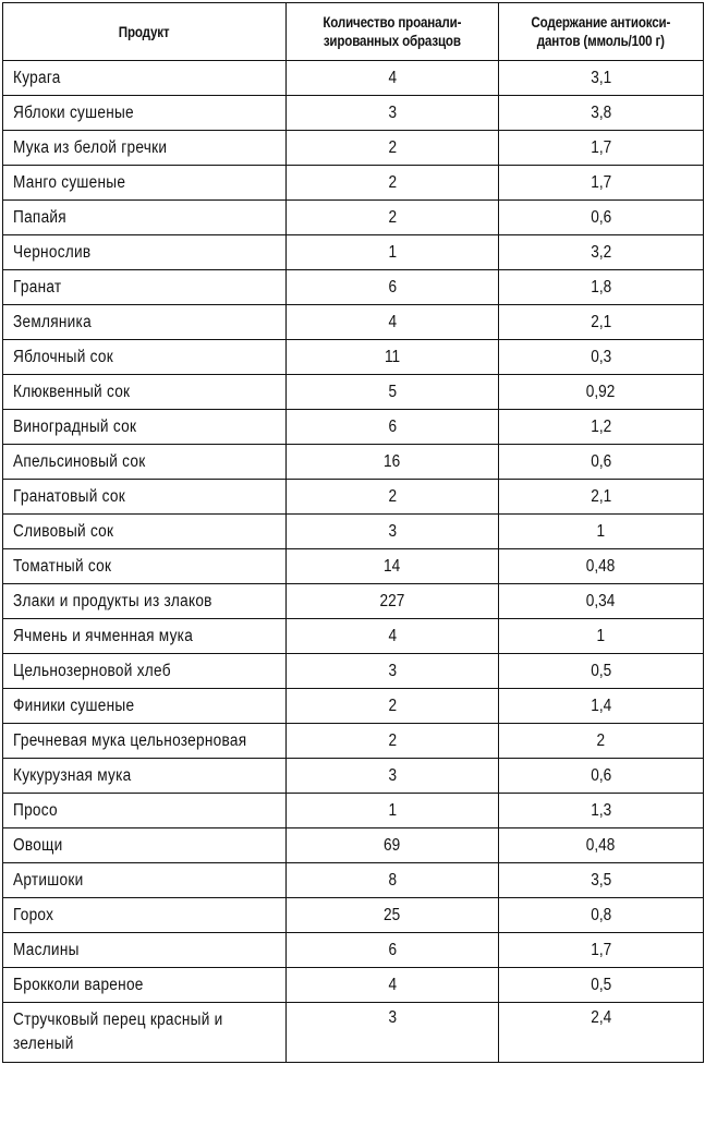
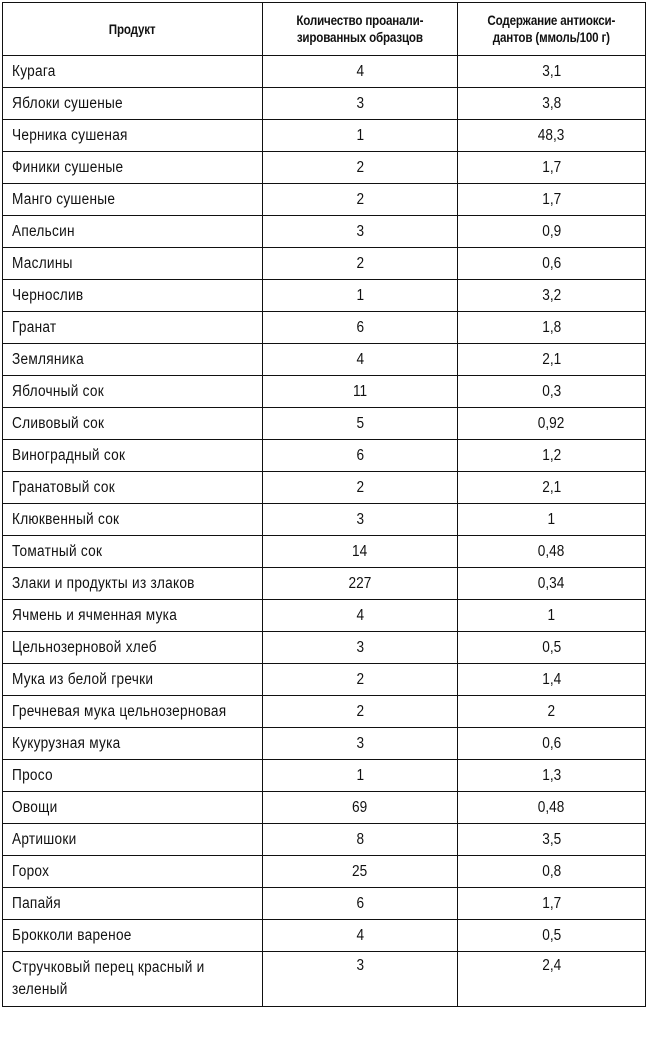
  Продукт	Количество проанали- зированных образцов	Содержание антиокси- дантов (ммоль/100 г)
  Курага	4	3,1
  Яблоки сушеные	3	3,8
+ Черника сушеная	1	48,3
- Мука из белой гречки	2	1,7
+ Финики сушеные	2	1,7
  Манго сушеные	2	1,7
+ Апельсин	3	0,9
- Папайя	2	0,6
+ Маслины	2	0,6
  Чернослив	1	3,2
  Гранат	6	1,8
  Земляника	4	2,1
  Яблочный сок	11	0,3
- Клюквенный сок	5	0,92
+ Сливовый сок	5	0,92
  Виноградный сок	6	1,2
- Апельсиновый сок	16	0,6
  Гранатовый сок	2	2,1
- Сливовый сок	3	1
+ Клюквенный сок	3	1
  Томатный сок	14	0,48
  Злаки и продукты из злаков	227	0,34
  Ячмень и ячменная мука	4	1
  Цельнозерновой хлеб	3	0,5
- Финики сушеные	2	1,4
+ Мука из белой гречки	2	1,4
  Гречневая мука цельнозерновая	2	2
  Кукурузная мука	3	0,6
  Просо	1	1,3
  Овощи	69	0,48
  Артишоки	8	3,5
  Горох	25	0,8
- Маслины	6	1,7
+ Папайя	6	1,7
  Брокколи вареное	4	0,5
  Стручковый перец красный и зеленый	3	2,4
